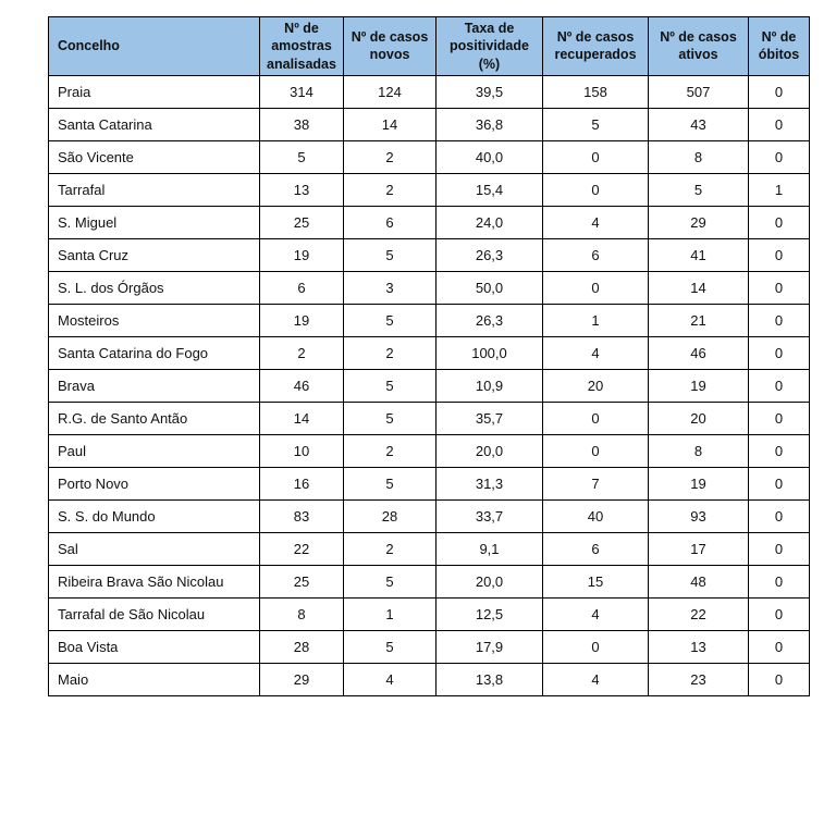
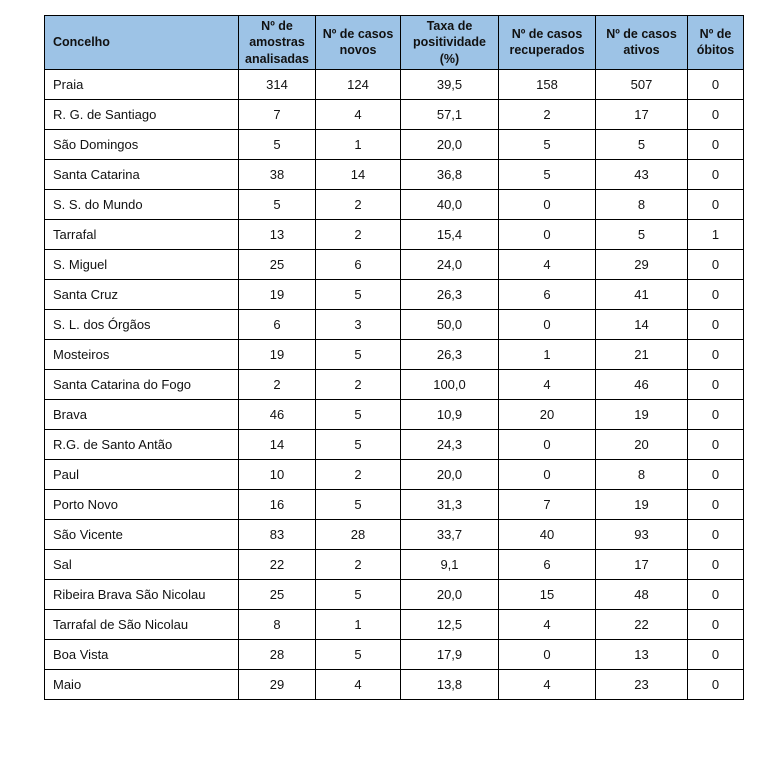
  Concelho	Nº de amostras analisadas	Nº de casos novos	Taxa de positividade (%)	Nº de casos recuperados	Nº de casos ativos	Nº de óbitos
  Praia	314	124	39,5	158	507	0
+ R. G. de Santiago	7	4	57,1	2	17	0
+ São Domingos	5	1	20,0	5	5	0
  Santa Catarina	38	14	36,8	5	43	0
- São Vicente	5	2	40,0	0	8	0
+ S. S. do Mundo	5	2	40,0	0	8	0
  Tarrafal	13	2	15,4	0	5	1
  S. Miguel	25	6	24,0	4	29	0
  Santa Cruz	19	5	26,3	6	41	0
  S. L. dos Órgãos	6	3	50,0	0	14	0
  Mosteiros	19	5	26,3	1	21	0
  Santa Catarina do Fogo	2	2	100,0	4	46	0
  Brava	46	5	10,9	20	19	0
- R.G. de Santo Antão	14	5	35,7	0	20	0
+ R.G. de Santo Antão	14	5	24,3	0	20	0
  Paul	10	2	20,0	0	8	0
  Porto Novo	16	5	31,3	7	19	0
- S. S. do Mundo	83	28	33,7	40	93	0
+ São Vicente	83	28	33,7	40	93	0
  Sal	22	2	9,1	6	17	0
  Ribeira Brava São Nicolau	25	5	20,0	15	48	0
  Tarrafal de São Nicolau	8	1	12,5	4	22	0
  Boa Vista	28	5	17,9	0	13	0
  Maio	29	4	13,8	4	23	0
